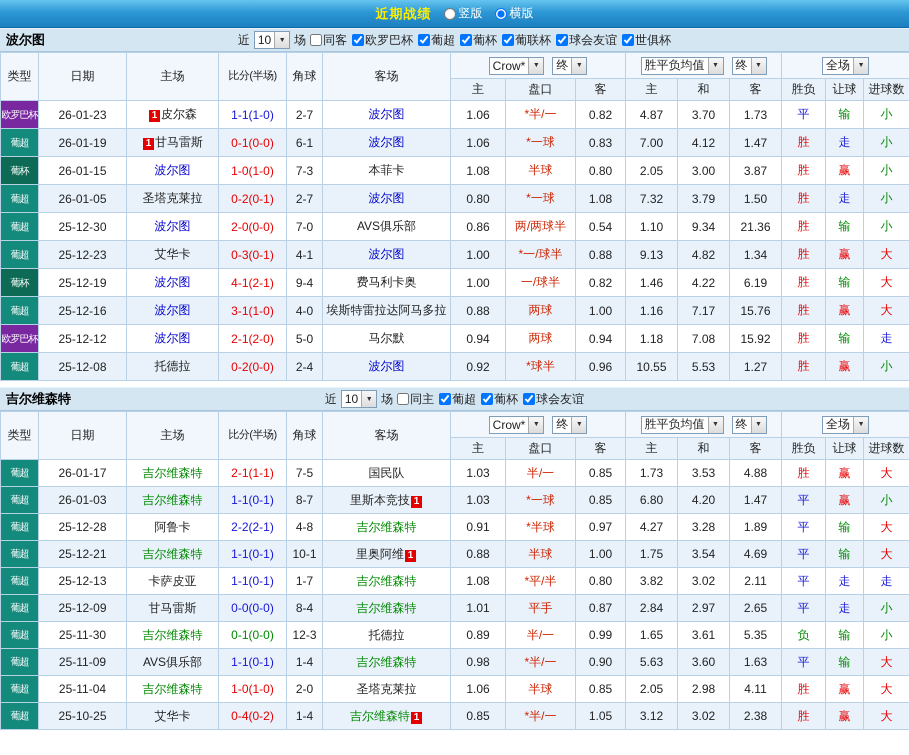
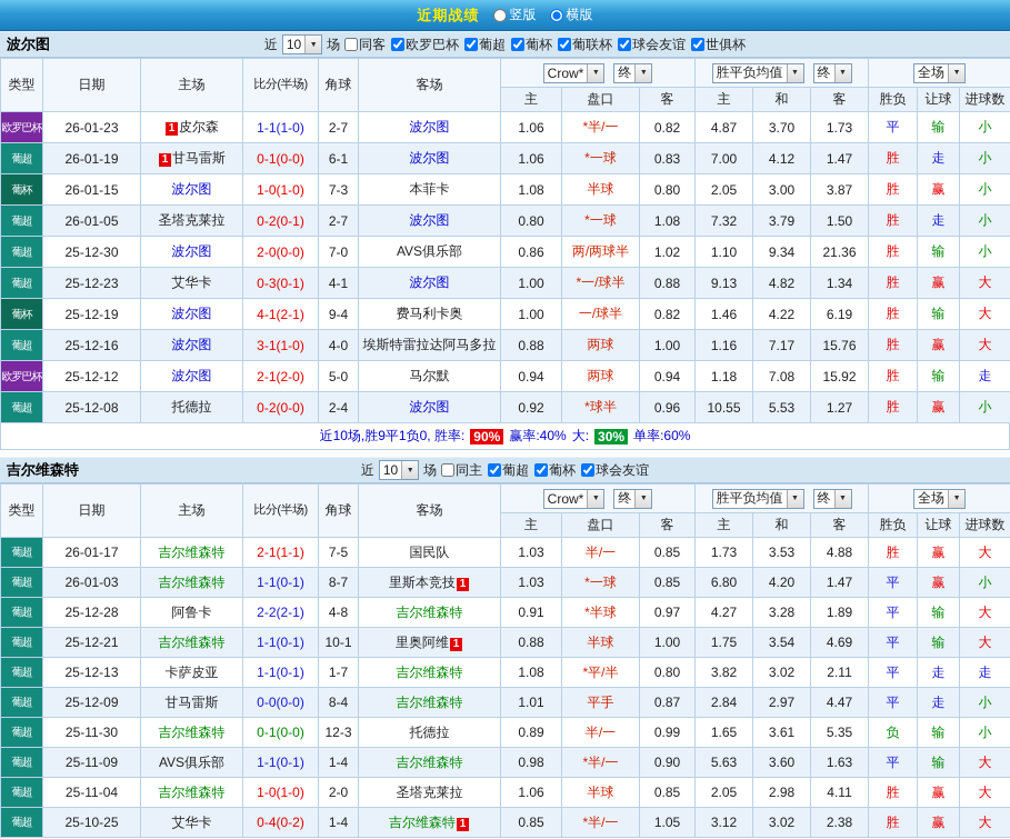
  近期战绩
  竖版
  横版
  波尔图
  近
  10
  场
  同客
  欧罗巴杯
  葡超
  葡杯
  葡联杯
  球会友谊
  世俱杯
  类型	日期	主场	比分(半场)	角球	客场	Crow* 终	胜平负均值 终	全场
  主	盘口	客	主	和	客	胜负	让球	进球数
  欧罗巴杯	26-01-23	1 皮尔森	1-1(1-0)	2-7	波尔图	1.06	*半/一	0.82	4.87	3.70	1.73	平	输	小
  葡超	26-01-19	1 甘马雷斯	0-1(0-0)	6-1	波尔图	1.06	*一球	0.83	7.00	4.12	1.47	胜	走	小
  葡杯	26-01-15	波尔图	1-0(1-0)	7-3	本菲卡	1.08	半球	0.80	2.05	3.00	3.87	胜	赢	小
  葡超	26-01-05	圣塔克莱拉	0-2(0-1)	2-7	波尔图	0.80	*一球	1.08	7.32	3.79	1.50	胜	走	小
- 葡超	25-12-30	波尔图	2-0(0-0)	7-0	AVS俱乐部	0.86	两/两球半	0.54	1.10	9.34	21.36	胜	输	小
+ 葡超	25-12-30	波尔图	2-0(0-0)	7-0	AVS俱乐部	0.86	两/两球半	1.02	1.10	9.34	21.36	胜	输	小
  葡超	25-12-23	艾华卡	0-3(0-1)	4-1	波尔图	1.00	*一/球半	0.88	9.13	4.82	1.34	胜	赢	大
  葡杯	25-12-19	波尔图	4-1(2-1)	9-4	费马利卡奥	1.00	一/球半	0.82	1.46	4.22	6.19	胜	输	大
  葡超	25-12-16	波尔图	3-1(1-0)	4-0	埃斯特雷拉达阿马多拉	0.88	两球	1.00	1.16	7.17	15.76	胜	赢	大
  欧罗巴杯	25-12-12	波尔图	2-1(2-0)	5-0	马尔默	0.94	两球	0.94	1.18	7.08	15.92	胜	输	走
  葡超	25-12-08	托德拉	0-2(0-0)	2-4	波尔图	0.92	*球半	0.96	10.55	5.53	1.27	胜	赢	小
+ 近10场,胜9平1负0, 胜率:
+ 90%
+ 赢率:40%
+ 大:
+ 30%
+ 单率:60%
  吉尔维森特
  近
  10
  场
  同主
  葡超
  葡杯
  球会友谊
  类型	日期	主场	比分(半场)	角球	客场	Crow* 终	胜平负均值 终	全场
  主	盘口	客	主	和	客	胜负	让球	进球数
  葡超	26-01-17	吉尔维森特	2-1(1-1)	7-5	国民队	1.03	半/一	0.85	1.73	3.53	4.88	胜	赢	大
  葡超	26-01-03	吉尔维森特	1-1(0-1)	8-7	里斯本竞技 1	1.03	*一球	0.85	6.80	4.20	1.47	平	赢	小
  葡超	25-12-28	阿鲁卡	2-2(2-1)	4-8	吉尔维森特	0.91	*半球	0.97	4.27	3.28	1.89	平	输	大
  葡超	25-12-21	吉尔维森特	1-1(0-1)	10-1	里奥阿维 1	0.88	半球	1.00	1.75	3.54	4.69	平	输	大
  葡超	25-12-13	卡萨皮亚	1-1(0-1)	1-7	吉尔维森特	1.08	*平/半	0.80	3.82	3.02	2.11	平	走	走
- 葡超	25-12-09	甘马雷斯	0-0(0-0)	8-4	吉尔维森特	1.01	平手	0.87	2.84	2.97	2.65	平	走	小
+ 葡超	25-12-09	甘马雷斯	0-0(0-0)	8-4	吉尔维森特	1.01	平手	0.87	2.84	2.97	4.47	平	走	小
  葡超	25-11-30	吉尔维森特	0-1(0-0)	12-3	托德拉	0.89	半/一	0.99	1.65	3.61	5.35	负	输	小
  葡超	25-11-09	AVS俱乐部	1-1(0-1)	1-4	吉尔维森特	0.98	*半/一	0.90	5.63	3.60	1.63	平	输	大
  葡超	25-11-04	吉尔维森特	1-0(1-0)	2-0	圣塔克莱拉	1.06	半球	0.85	2.05	2.98	4.11	胜	赢	大
  葡超	25-10-25	艾华卡	0-4(0-2)	1-4	吉尔维森特 1	0.85	*半/一	1.05	3.12	3.02	2.38	胜	赢	大
